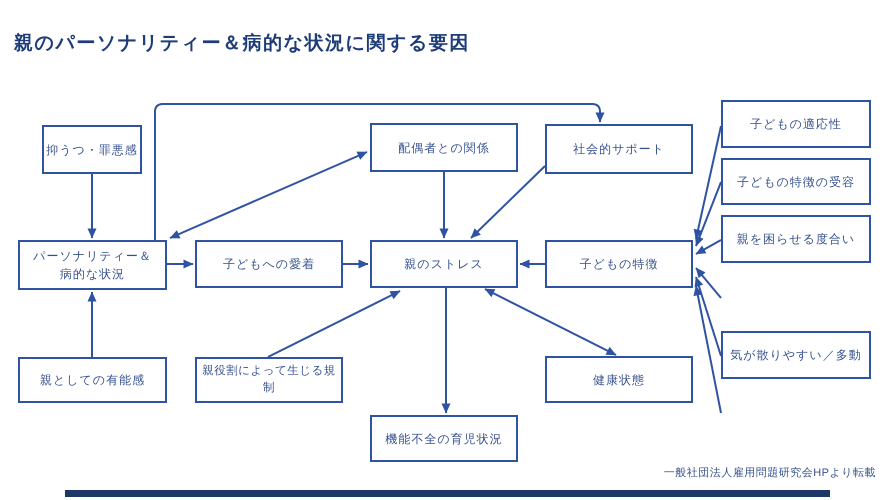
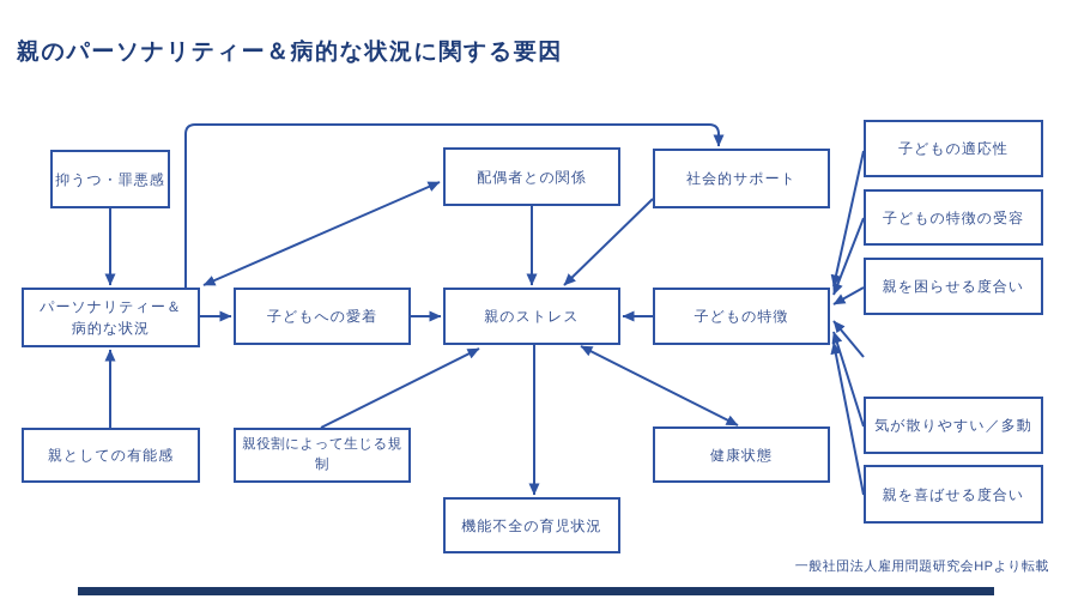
  親のパーソナリティー＆病的な状況に関する要因
  抑うつ・罪悪感
  パーソナリティー＆
  病的な状況
  親としての有能感
  子どもへの愛着
  親役割によって生じる規制
  配偶者との関係
  親のストレス
  機能不全の育児状況
  社会的サポート
  子どもの特徴
  健康状態
  子どもの適応性
  子どもの特徴の受容
  親を困らせる度合い
  気が散りやすい／多動
+ 親を喜ばせる度合い
  一般社団法人雇用問題研究会HPより転載
